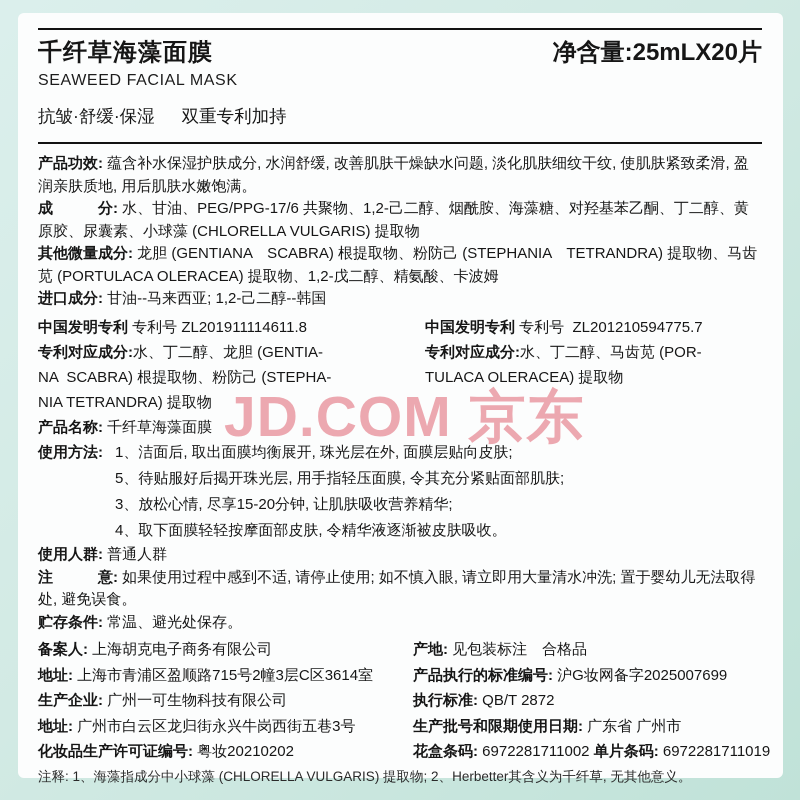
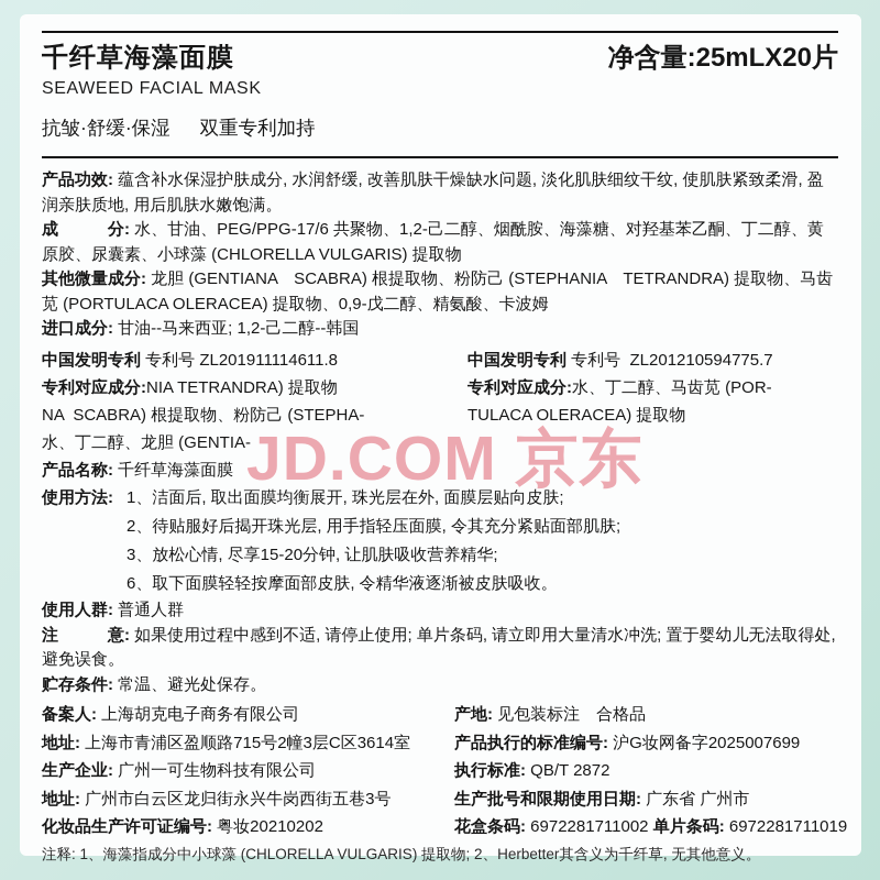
  JD.COM 京东
  千纤草海藻面膜
  净含量:25mLX20片
  SEAWEED FACIAL MASK
  抗皱·舒缓·保湿 双重专利加持
  产品功效: 蕴含补水保湿护肤成分, 水润舒缓, 改善肌肤干燥缺水问题, 淡化肌肤细纹干纹, 使肌肤紧致柔滑, 盈润亲肤质地, 用后肌肤水嫩饱满。
  成 分: 水、甘油、PEG/PPG-17/6 共聚物、1,2-己二醇、烟酰胺、海藻糖、对羟基苯乙酮、丁二醇、黄原胶、尿囊素、小球藻 (CHLORELLA VULGARIS) 提取物
- 其他微量成分: 龙胆 (GENTIANA SCABRA) 根提取物、粉防己 (STEPHANIA TETRANDRA) 提取物、马齿苋 (PORTULACA OLERACEA) 提取物、1,2-戊二醇、精氨酸、卡波姆
+ 其他微量成分: 龙胆 (GENTIANA SCABRA) 根提取物、粉防己 (STEPHANIA TETRANDRA) 提取物、马齿苋 (PORTULACA OLERACEA) 提取物、0,9-戊二醇、精氨酸、卡波姆
  进口成分: 甘油--马来西亚; 1,2-己二醇--韩国
  中国发明专利 专利号 ZL201911114611.8
- 专利对应成分:水、丁二醇、龙胆 (GENTIA-
+ 专利对应成分:NIA TETRANDRA) 提取物
  NA SCABRA) 根提取物、粉防己 (STEPHA-
- NIA TETRANDRA) 提取物
+ 水、丁二醇、龙胆 (GENTIA-
  中国发明专利 专利号 ZL201210594775.7
  专利对应成分:水、丁二醇、马齿苋 (POR-
  TULACA OLERACEA) 提取物
  产品名称: 千纤草海藻面膜
  使用方法:
  1、洁面后, 取出面膜均衡展开, 珠光层在外, 面膜层贴向皮肤;
- 5、待贴服好后揭开珠光层, 用手指轻压面膜, 令其充分紧贴面部肌肤;
+ 2、待贴服好后揭开珠光层, 用手指轻压面膜, 令其充分紧贴面部肌肤;
  3、放松心情, 尽享15-20分钟, 让肌肤吸收营养精华;
- 4、取下面膜轻轻按摩面部皮肤, 令精华液逐渐被皮肤吸收。
+ 6、取下面膜轻轻按摩面部皮肤, 令精华液逐渐被皮肤吸收。
  使用人群: 普通人群
- 注 意: 如果使用过程中感到不适, 请停止使用; 如不慎入眼, 请立即用大量清水冲洗; 置于婴幼儿无法取得处, 避免误食。
+ 注 意: 如果使用过程中感到不适, 请停止使用; 单片条码, 请立即用大量清水冲洗; 置于婴幼儿无法取得处, 避免误食。
  贮存条件: 常温、避光处保存。
  备案人: 上海胡克电子商务有限公司
  地址: 上海市青浦区盈顺路715号2幢3层C区3614室
  生产企业: 广州一可生物科技有限公司
  地址: 广州市白云区龙归街永兴牛岗西街五巷3号
  化妆品生产许可证编号: 粤妆20210202
  产地: 见包装标注 合格品
  产品执行的标准编号: 沪G妆网备字2025007699
  执行标准: QB/T 2872
  生产批号和限期使用日期: 广东省 广州市
  花盒条码: 6972281711002 单片条码: 6972281711019
  注释: 1、海藻指成分中小球藻 (CHLORELLA VULGARIS) 提取物; 2、Herbetter其含义为千纤草, 无其他意义。
